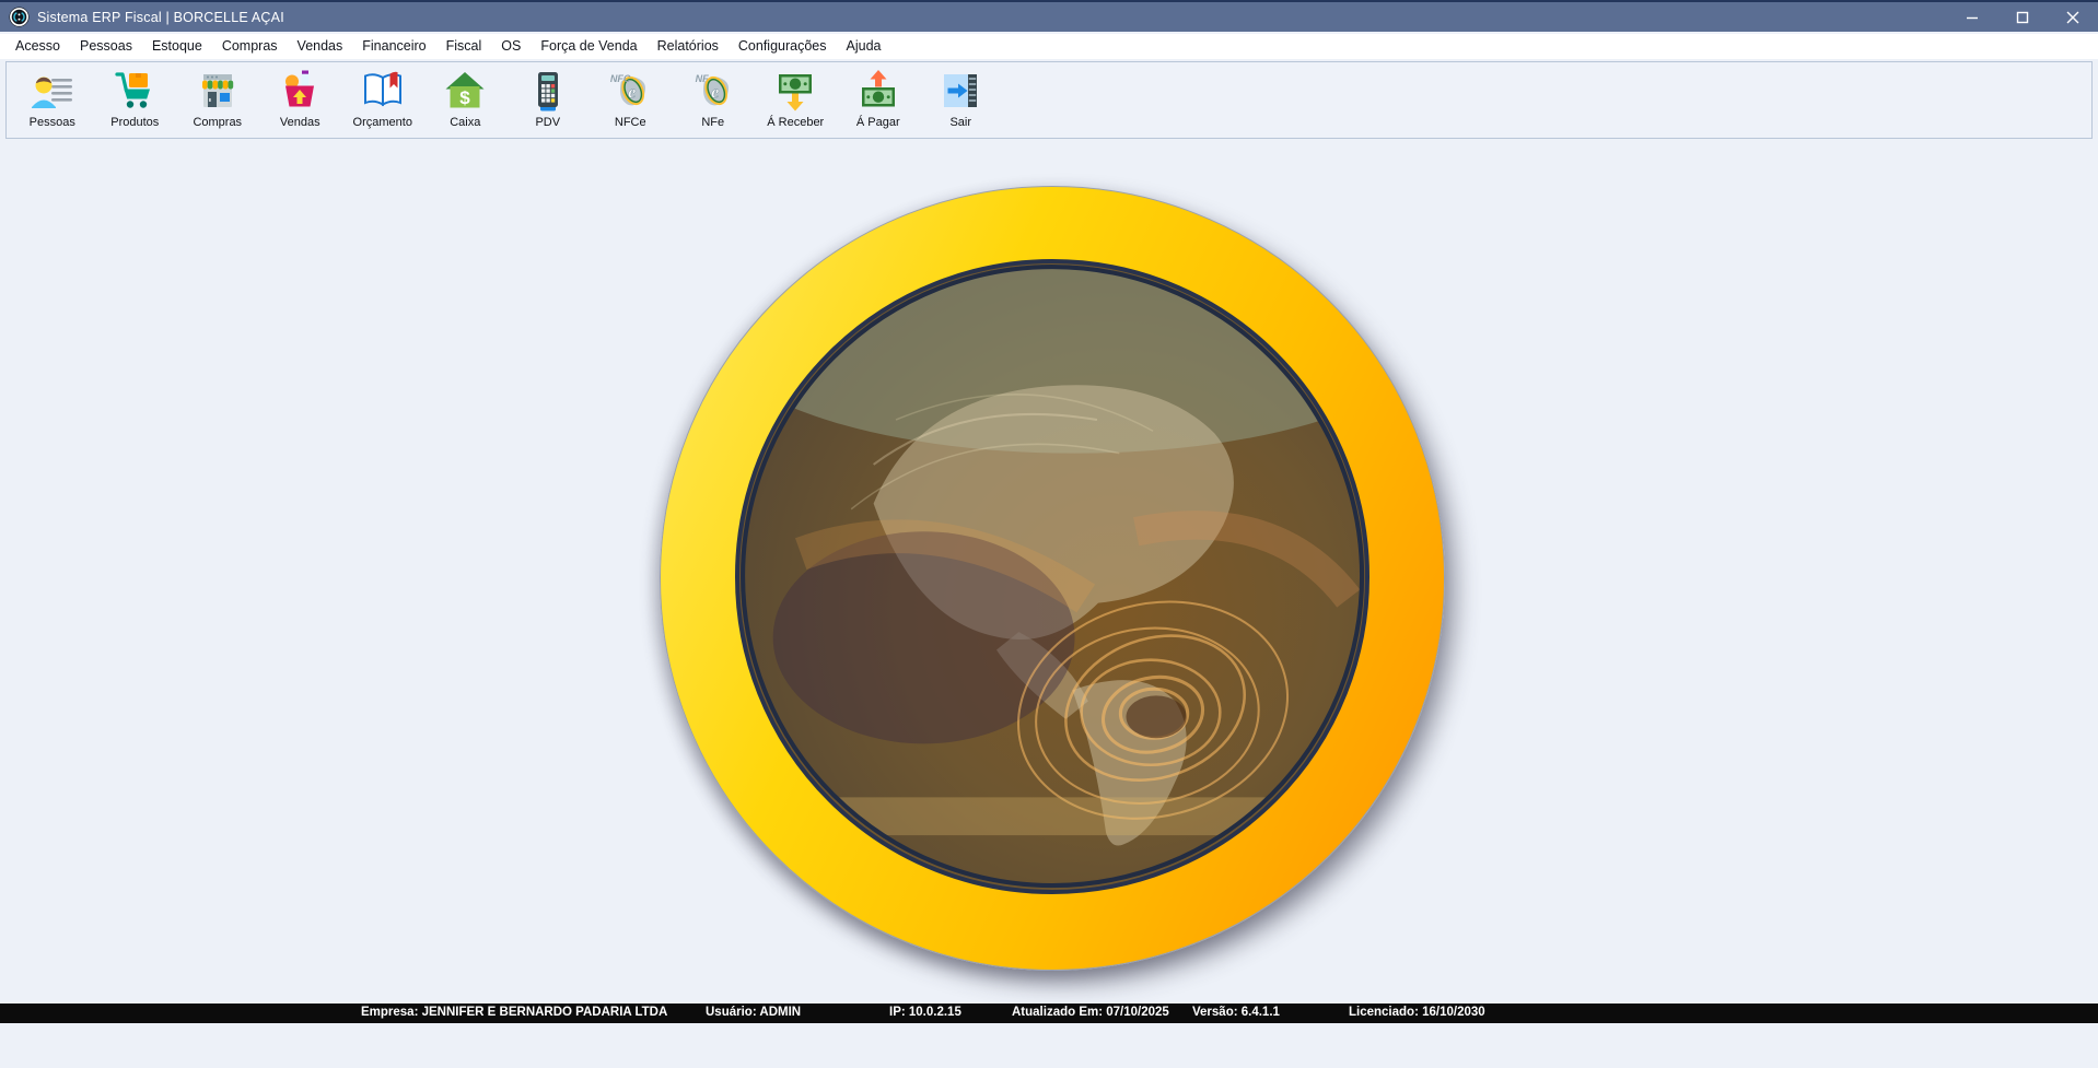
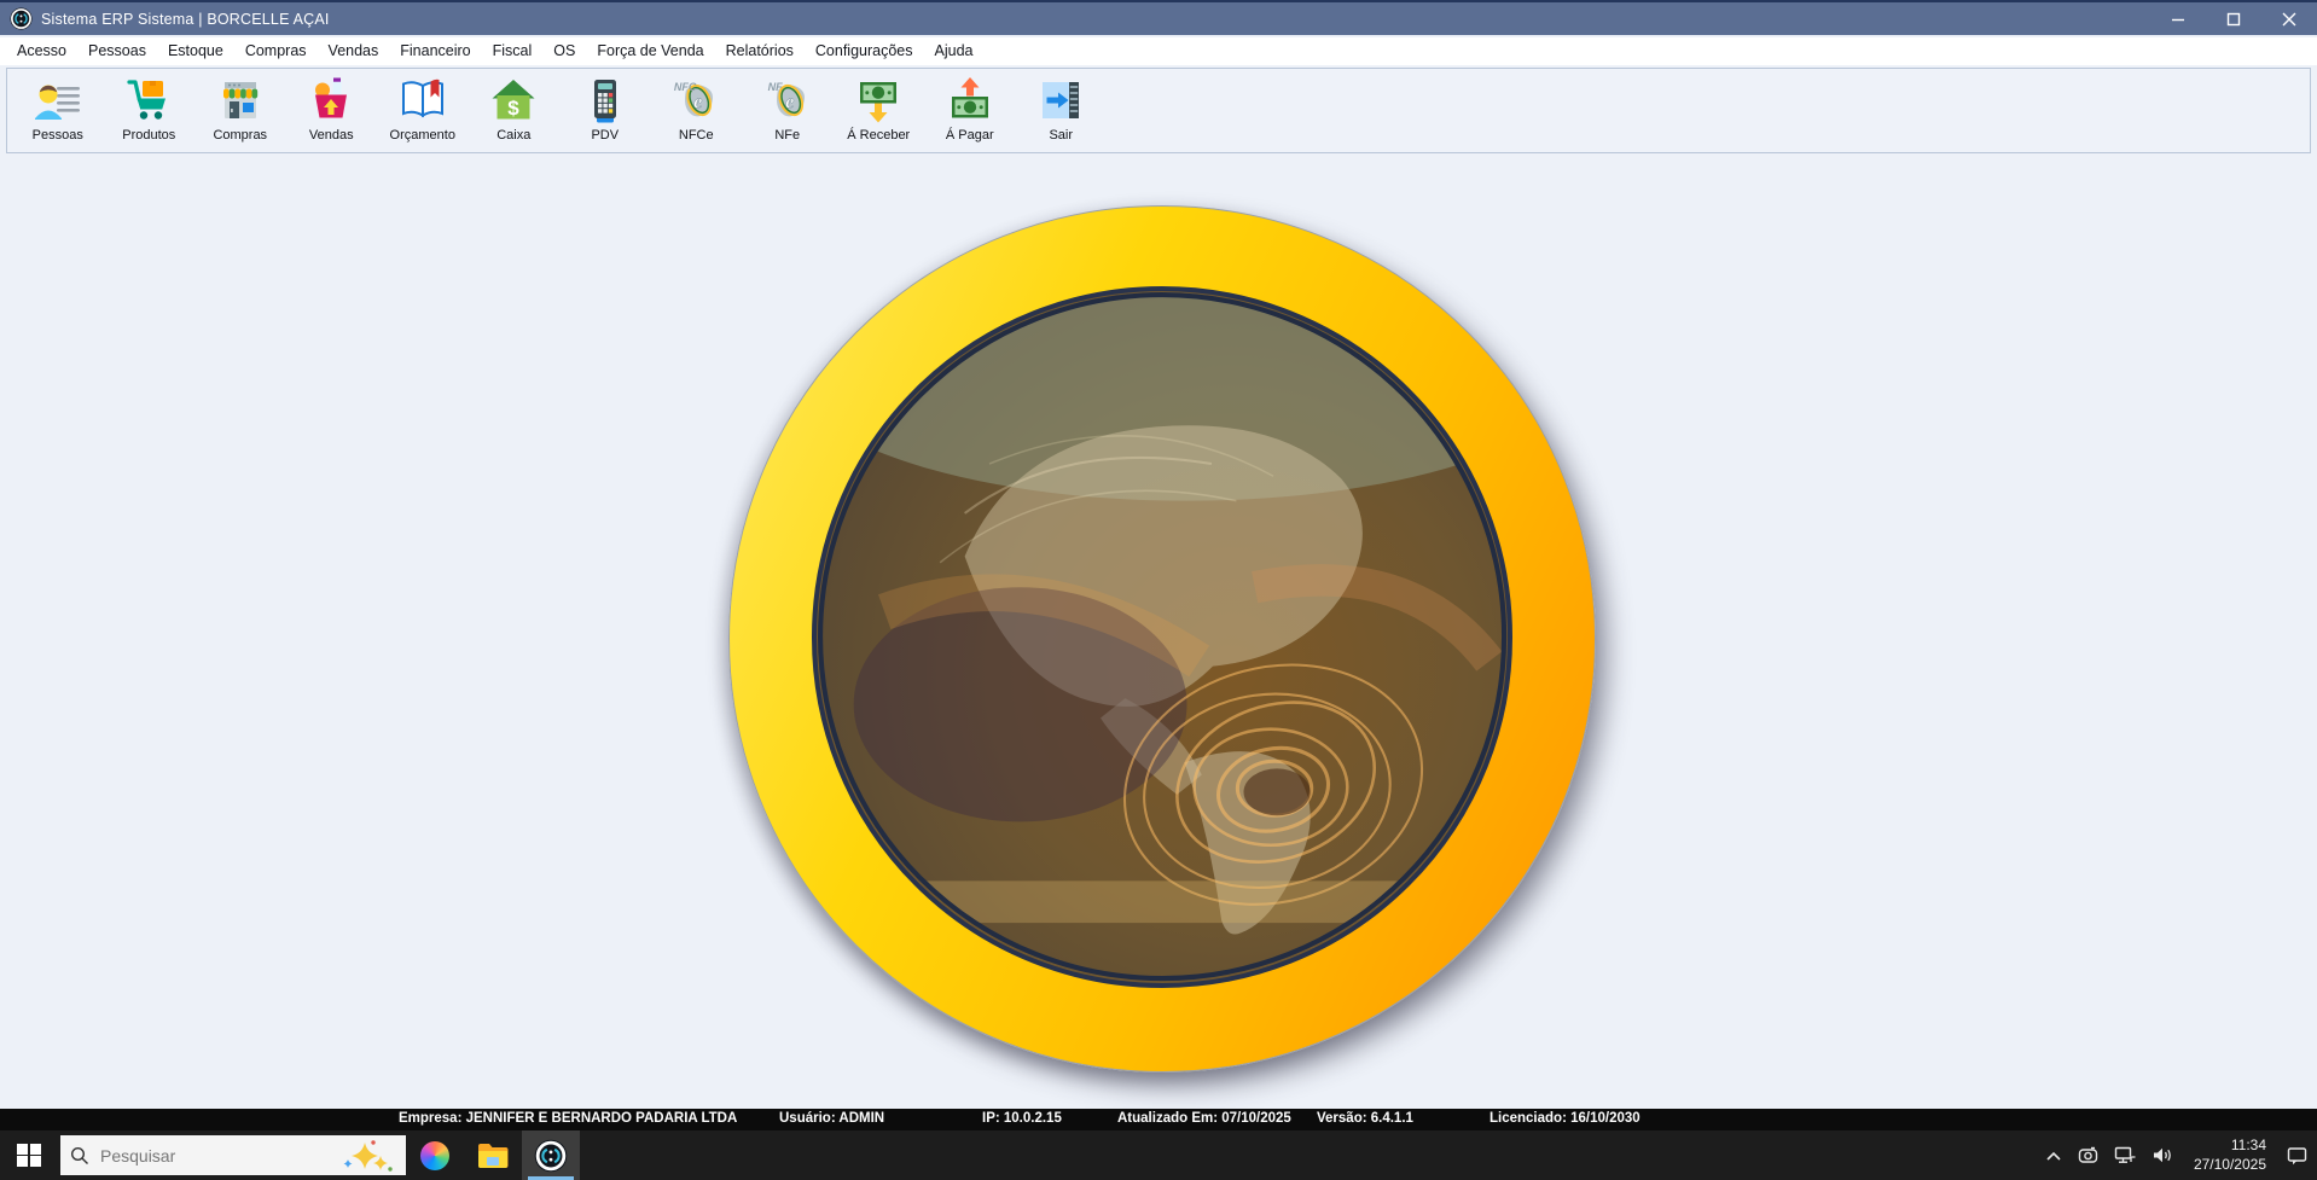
- Sistema ERP Fiscal | BORCELLE AÇAI
+ Sistema ERP Sistema | BORCELLE AÇAI
  Acesso
  Pessoas
  Estoque
  Compras
  Vendas
  Financeiro
  Fiscal
  OS
  Força de Venda
  Relatórios
  Configurações
  Ajuda
  Pessoas
  Produtos
  Compras
  Vendas
  Orçamento
  $
  Caixa
  PDV
  e
  NFC
  NFCe
  e
  NF
  NFe
  Á Receber
  Á Pagar
  Sair
  Empresa: JENNIFER E BERNARDO PADARIA LTDA
  Usuário: ADMIN
  IP: 10.0.2.15
  Atualizado Em: 07/10/2025
  Versão: 6.4.1.1
  Licenciado: 16/10/2030
+ Pesquisar
+ 11:34
+ 27/10/2025
